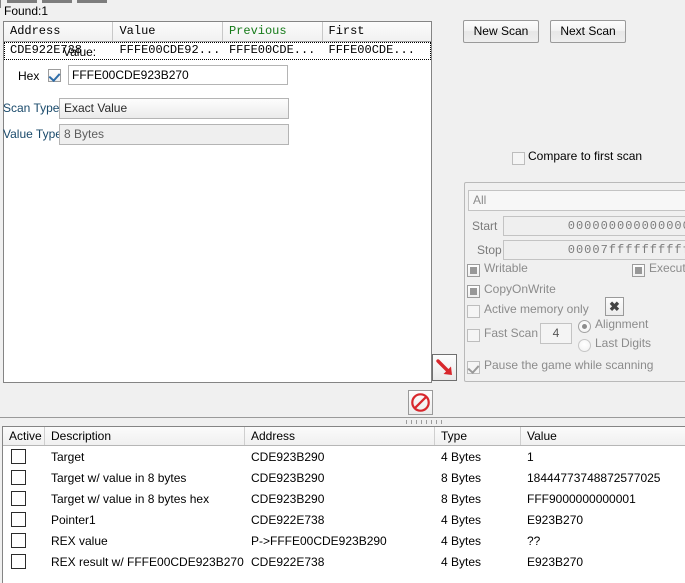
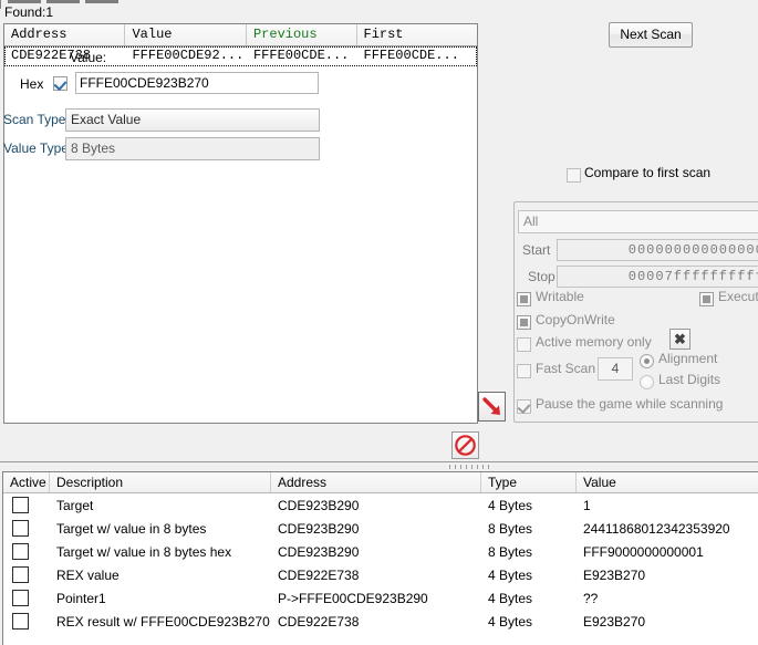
  Found:1
  Address
  Value
  Previous
  First
  CDE922E738
  FFFE00CDE92...
  FFFE00CDE...
  FFFE00CDE...
- New Scan
  Next Scan
  Value:
  Hex
  FFFE00CDE923B270
  Scan Type
  Exact Value
  Value Typ
  8 Bytes
  Compare to first scan
  All
  Start
  00000000000000
  Stop
  00007fffffffff
  Writable
  CopyOnWrite
  Active memory only
  ✖
  Fast Scan
  4
  Alignment
  Last Digits
  Pause the game while scanning
  Active
  Description
  Address
  Type
  Value
  Target
  CDE923B290
  4 Bytes
  1
  Target w/ value in 8 bytes
  CDE923B290
  8 Bytes
- 18444773748872577025
+ 24411868012342353920
  Target w/ value in 8 bytes hex
  CDE923B290
  8 Bytes
  FFF9000000000001
- Pointer1
+ REX value
  CDE922E738
  4 Bytes
  E923B270
- REX value
+ Pointer1
  P->FFFE00CDE923B290
  4 Bytes
  ??
  REX result w/ FFFE00CDE923B270
  CDE922E738
  4 Bytes
  E923B270
